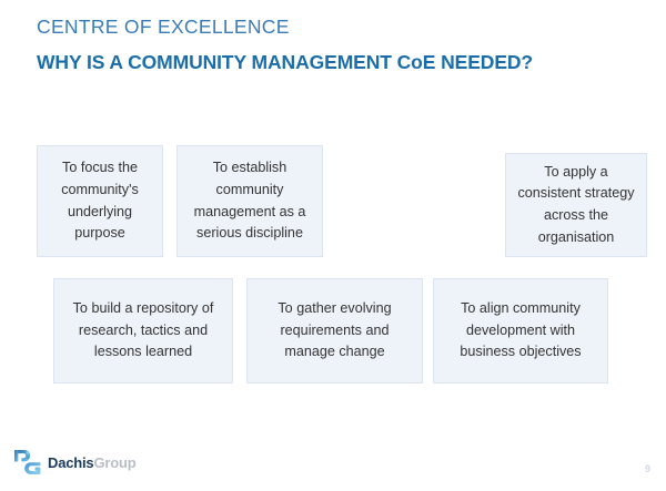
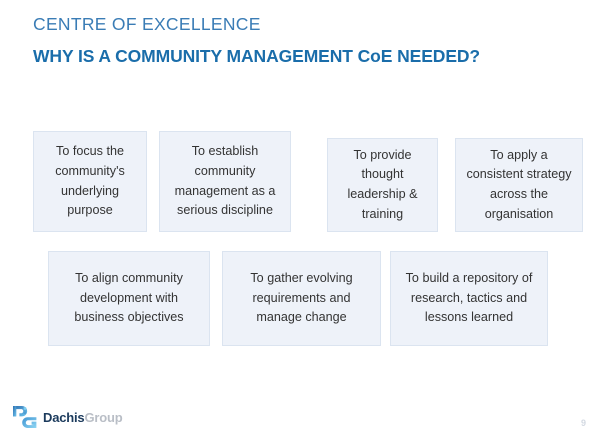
  CENTRE OF EXCELLENCE
  WHY IS A COMMUNITY MANAGEMENT CoE NEEDED?
  To focus the community's underlying purpose
  To establish community management as a serious discipline
+ To provide thought leadership & training
  To apply a consistent strategy across the organisation
- To build a repository of research, tactics and lessons learned
+ To align community development with business objectives
  To gather evolving requirements and manage change
- To align community development with business objectives
+ To build a repository of research, tactics and lessons learned
  DachisGroup
  9
